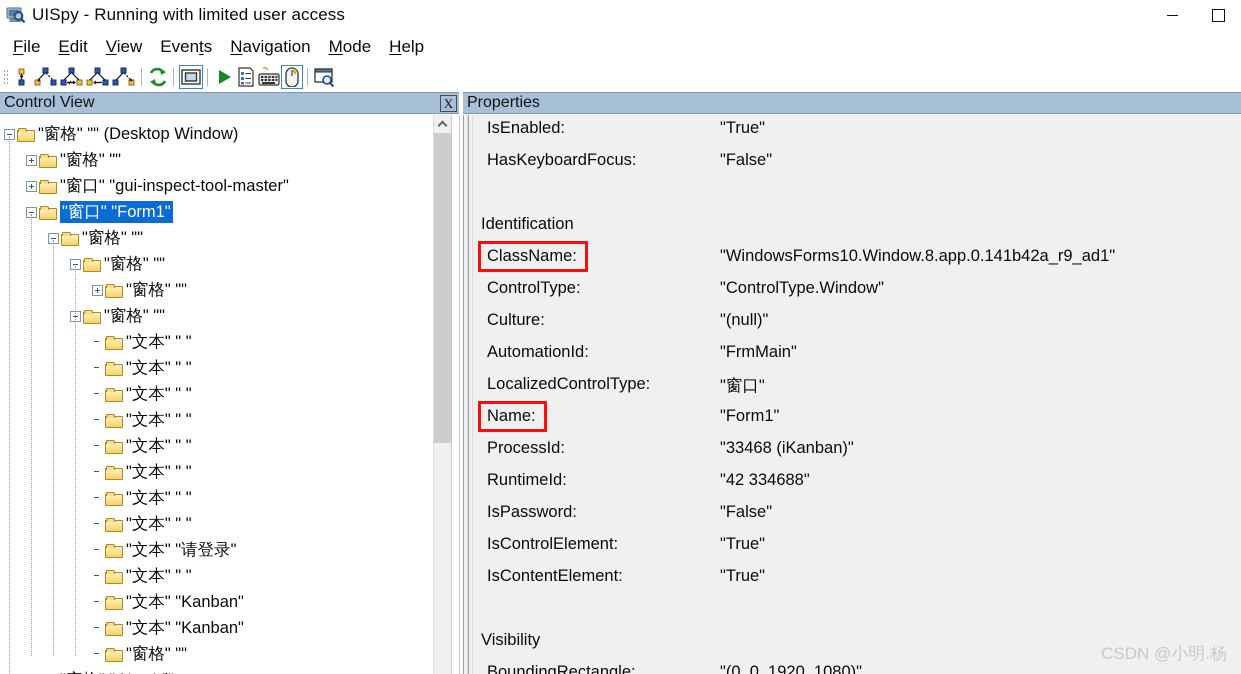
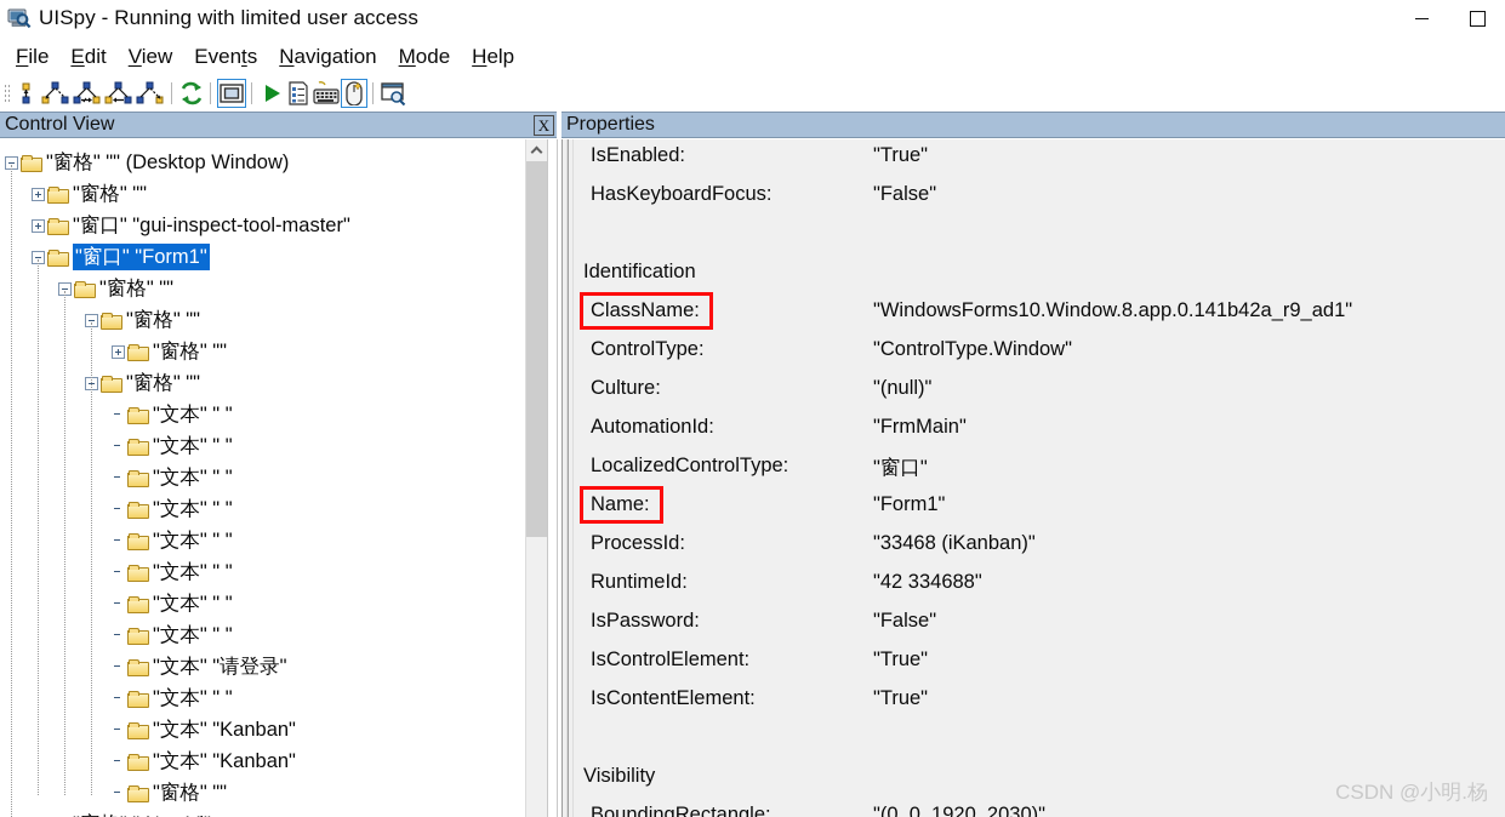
  UISpy - Running with limited user access
  File
  Edit
  View
  Events
  Navigation
  Mode
  Help
  Control View
  X
  Properties
  "窗格" "" (Desktop Window)
  "窗格" ""
  "窗口" "gui-inspect-tool-master"
  "窗口" "Form1"
  "窗格" ""
  "窗格" ""
  "窗格" ""
  "窗格" ""
  "文本" " "
  "文本" " "
  "文本" " "
  "文本" " "
  "文本" " "
  "文本" " "
  "文本" " "
  "文本" " "
  "文本" "请登录"
  "文本" " "
  "文本" "Kanban"
  "文本" "Kanban"
  "窗格" ""
  IsEnabled:
  "True"
  HasKeyboardFocus:
  "False"
  Identification
  ClassName:
  "WindowsForms10.Window.8.app.0.141b42a_r9_ad1"
  ControlType:
  "ControlType.Window"
  Culture:
  "(null)"
  AutomationId:
  "FrmMain"
  LocalizedControlType:
  "窗口"
  Name:
  "Form1"
  ProcessId:
  "33468 (iKanban)"
  RuntimeId:
  "42 334688"
  IsPassword:
  "False"
  IsControlElement:
  "True"
  IsContentElement:
  "True"
  Visibility
  BoundingRectangle:
- "(0, 0, 1920, 1080)"
+ "(0, 0, 1920, 2030)"
  CSDN @小明.杨
